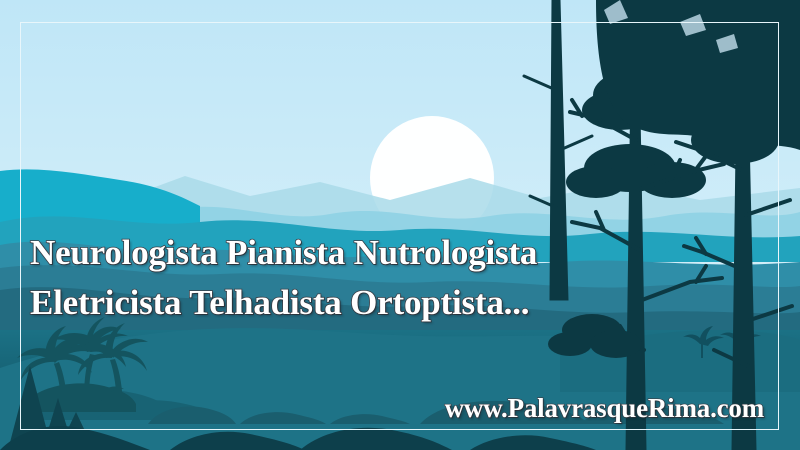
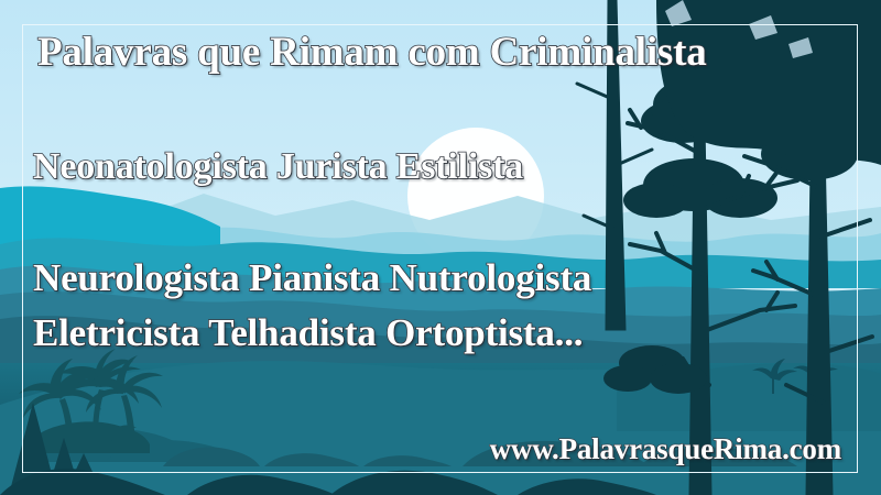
+ Palavras que Rimam com Criminalista
+ Neonatologista Jurista Estilista
  Neurologista Pianista Nutrologista
  Eletricista Telhadista Ortoptista...
  www.PalavrasqueRima.com
